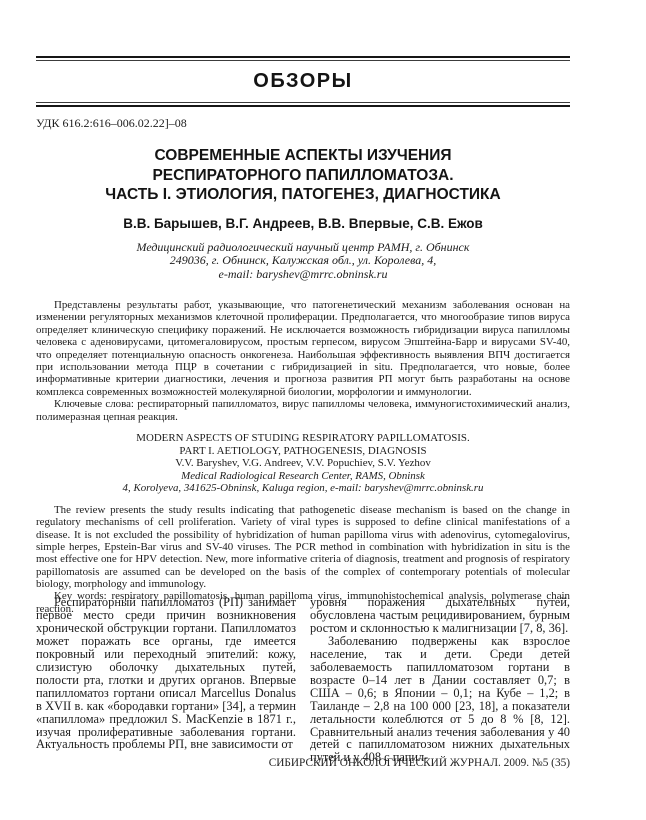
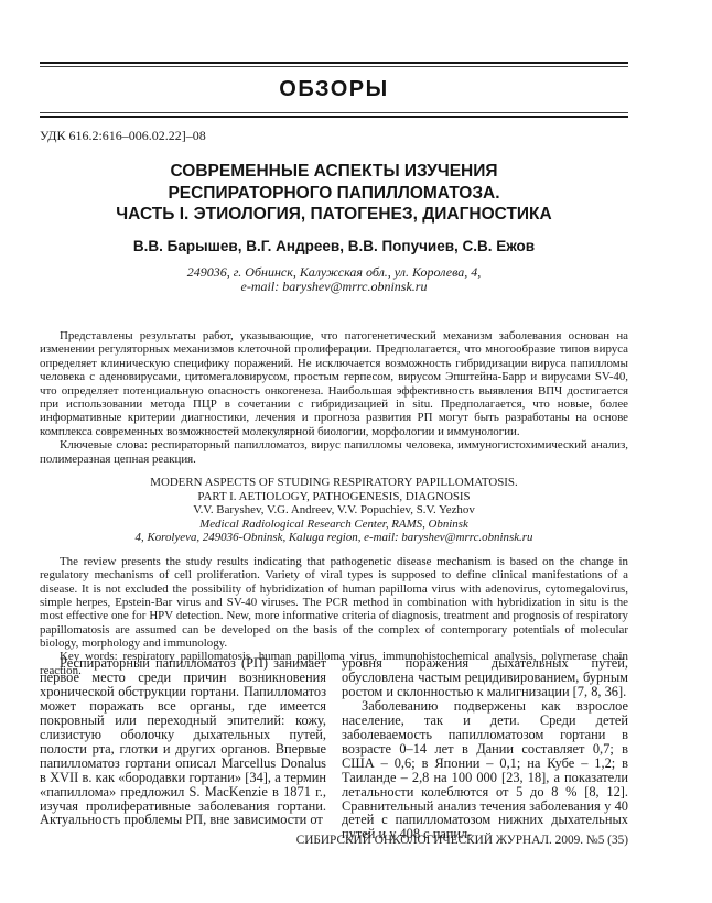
  ОБЗОРЫ
  УДК 616.2:616–006.02.22]–08
  СОВРЕМЕННЫЕ АСПЕКТЫ ИЗУЧЕНИЯ
  РЕСПИРАТОРНОГО ПАПИЛЛОМАТОЗА.
  ЧАСТЬ I. ЭТИОЛОГИЯ, ПАТОГЕНЕЗ, ДИАГНОСТИКА
- В.В. Барышев, В.Г. Андреев, В.В. Впервые, С.В. Ежов
+ В.В. Барышев, В.Г. Андреев, В.В. Попучиев, С.В. Ежов
- Медицинский радиологический научный центр РАМН, г. Обнинск
  249036, г. Обнинск, Калужская обл., ул. Королева, 4,
  e-mail: baryshev@mrrc.obninsk.ru
  Представлены результаты работ, указывающие, что патогенетический механизм заболевания основан на изменении регуляторных механизмов клеточной пролиферации. Предполагается, что многообразие типов вируса определяет клиническую специфику поражений. Не исключается возможность гибридизации вируса папилломы человека с аденовирусами, цитомегаловирусом, простым герпесом, вирусом Эпштейна-Барр и вирусами SV-40, что определяет потенциальную опасность онкогенеза. Наибольшая эффективность выявления ВПЧ достигается при использовании метода ПЦР в сочетании с гибридизацией in situ. Предполагается, что новые, более информативные критерии диагностики, лечения и прогноза развития РП могут быть разработаны на основе комплекса современных возможностей молекулярной биологии, морфологии и иммунологии.
  Ключевые слова: респираторный папилломатоз, вирус папилломы человека, иммуногистохимический анализ, полимеразная цепная реакция.
  MODERN ASPECTS OF STUDING RESPIRATORY PAPILLOMATOSIS.
  PART I. AETIOLOGY, PATHOGENESIS, DIAGNOSIS
  V.V. Baryshev, V.G. Andreev, V.V. Popuchiev, S.V. Yezhov
  Medical Radiological Research Center, RAMS, Obninsk
- 4, Korolyeva, 341625-Obninsk, Kaluga region, e-mail: baryshev@mrrc.obninsk.ru
+ 4, Korolyeva, 249036-Obninsk, Kaluga region, e-mail: baryshev@mrrc.obninsk.ru
  The review presents the study results indicating that pathogenetic disease mechanism is based on the change in regulatory mechanisms of cell proliferation. Variety of viral types is supposed to define clinical manifestations of a disease. It is not excluded the possibility of hybridization of human papilloma virus with adenovirus, cytomegalovirus, simple herpes, Epstein-Bar virus and SV-40 viruses. The PCR method in combination with hybridization in situ is the most effective one for HPV detection. New, more informative criteria of diagnosis, treatment and prognosis of respiratory papillomatosis are assumed can be developed on the basis of the complex of contemporary potentials of molecular biology, morphology and immunology.
  Key words: respiratory papillomatosis, human papilloma virus, immunohistochemical analysis, polymerase chain reaction.
  Респираторный папилломатоз (РП) занимает первое место среди причин возникновения хронической обструкции гортани. Папилломатоз может поражать все органы, где имеется покровный или переходный эпителий: кожу, слизистую оболочку дыхательных путей, полости рта, глотки и других органов. Впервые папилломатоз гортани описал Marcellus Donalus в XVII в. как «бородавки гортани» [34], а термин «папиллома» предложил S. MacKenzie в 1871 г., изучая пролиферативные заболевания гортани. Актуальность проблемы РП, вне зависимости от
  уровня поражения дыхательных путей, обусловлена частым рецидивированием, бурным ростом и склонностью к малигнизации [7, 8, 36].
  Заболеванию подвержены как взрослое население, так и дети. Среди детей заболеваемость папилломатозом гортани в возрасте 0–14 лет в Дании составляет 0,7; в США – 0,6; в Японии – 0,1; на Кубе – 1,2; в Таиланде – 2,8 на 100 000 [23, 18], а показатели летальности колеблются от 5 до 8 % [8, 12]. Сравнительный анализ течения заболевания у 40 детей с папилломатозом нижних дыхательных путей и у 408 с папил-
  СИБИРСКИЙ ОНКОЛОГИЧЕСКИЙ ЖУРНАЛ. 2009. №5 (35)
